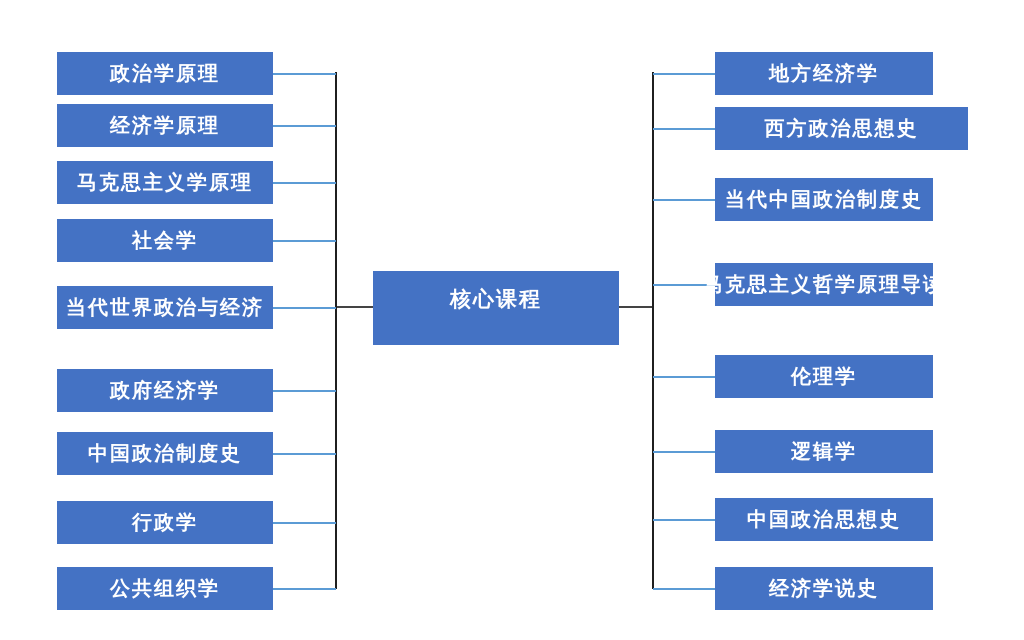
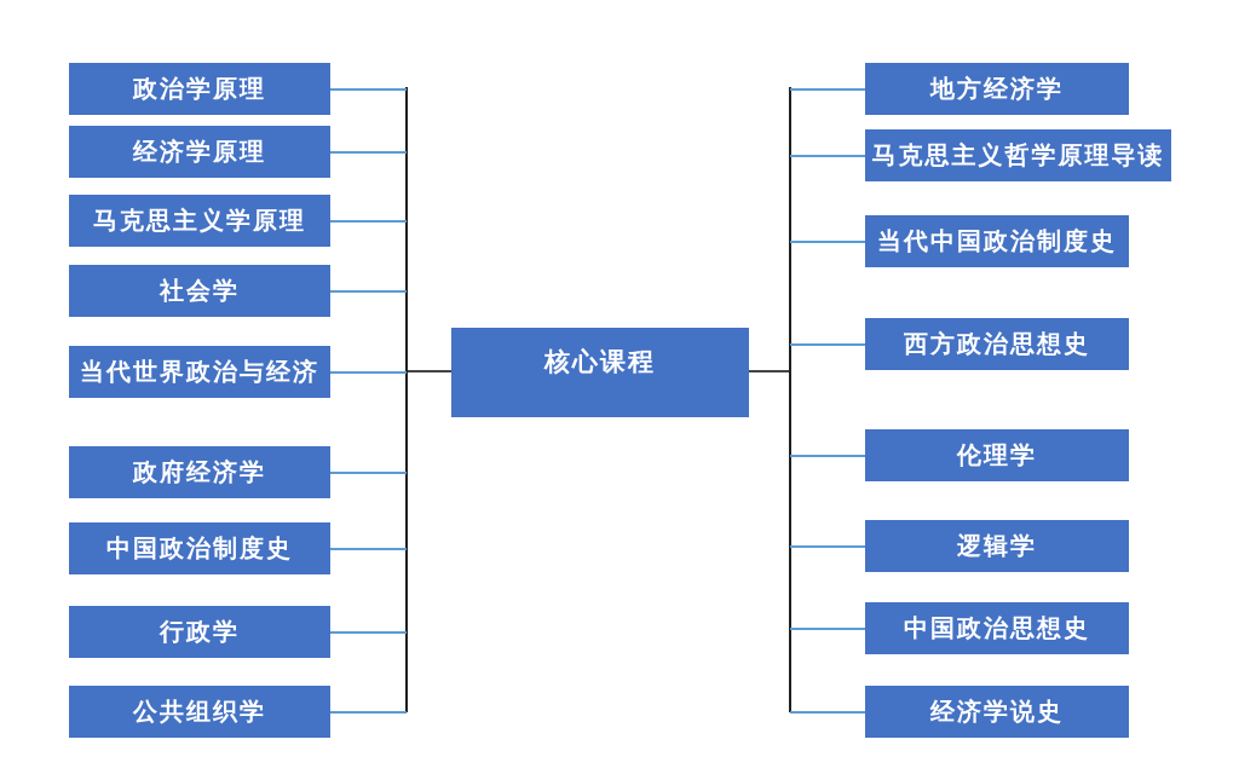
  政治学原理
  经济学原理
  马克思主义学原理
  社会学
  当代世界政治与经济
  政府经济学
  中国政治制度史
  行政学
  公共组织学
  地方经济学
- 西方政治思想史
+ 马克思主义哲学原理导读
  当代中国政治制度史
- 马克思主义哲学原理导读
+ 西方政治思想史
  伦理学
  逻辑学
  中国政治思想史
  经济学说史
  核心课程
